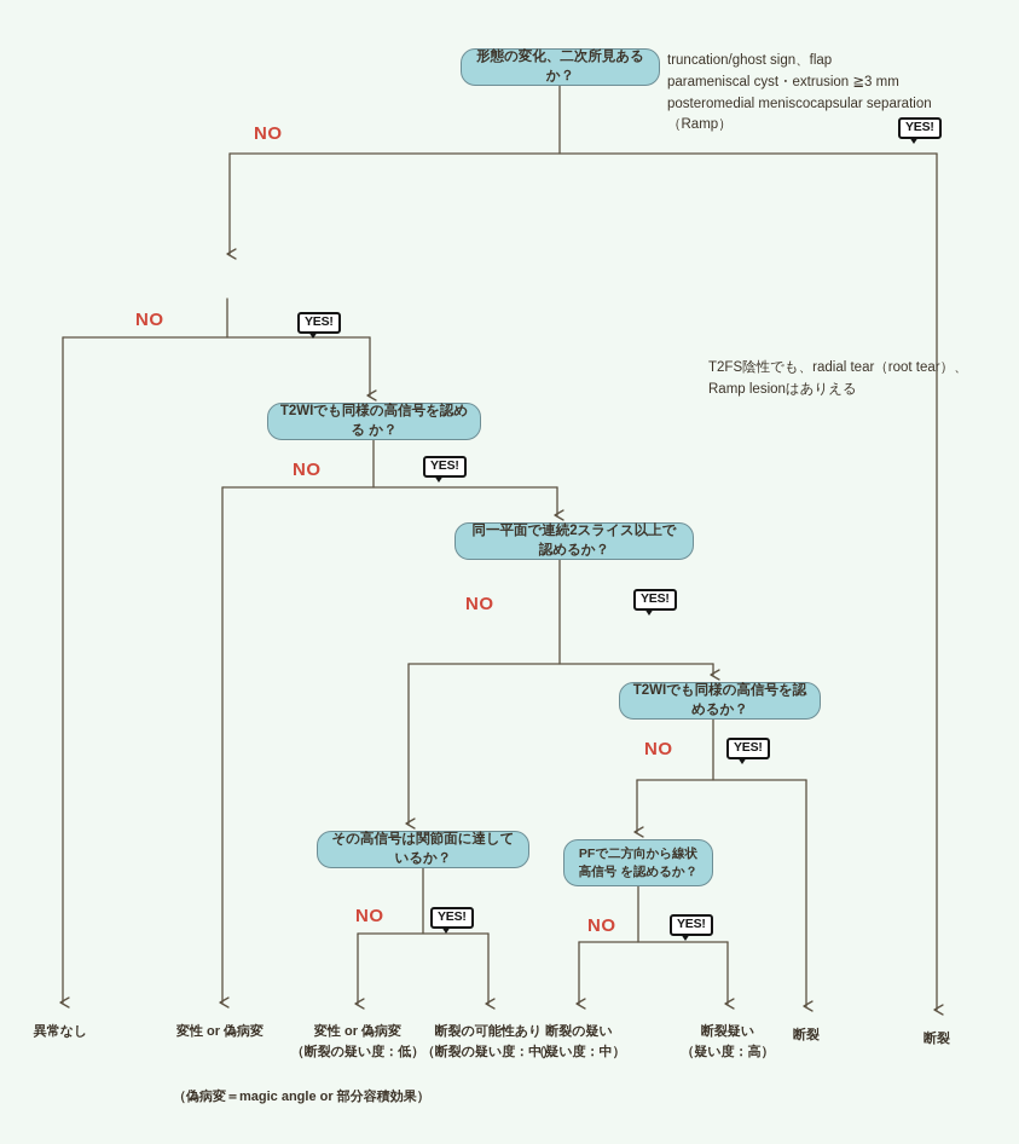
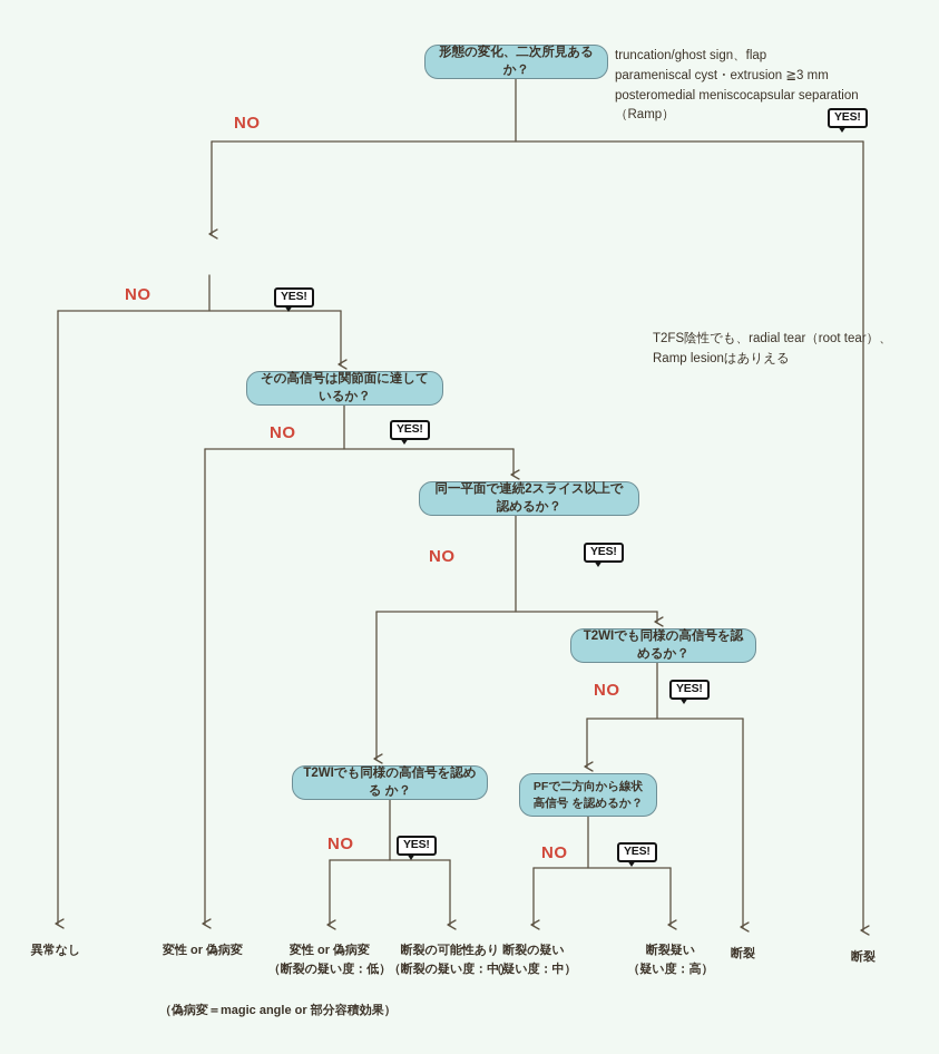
  形態の変化、二次所見あるか？
- T2WIでも同様の高信号を認める か？
+ その高信号は関節面に達しているか？
  同一平面で連続2スライス以上で認めるか？
  T2WIでも同様の高信号を認めるか？
- その高信号は関節面に達しているか？
+ T2WIでも同様の高信号を認める か？
  PFで二方向から線状高信号 を認めるか？
  NO
  NO
  NO
  NO
  NO
  NO
  NO
  YES!
  YES!
  YES!
  YES!
  YES!
  YES!
  YES!
  truncation/ghost sign、flap
  parameniscal cyst・extrusion ≧3 mm
  posteromedial meniscocapsular separation
  （Ramp）
  T2FS陰性でも、radial tear（root tear）、
  Ramp lesionはありえる
  異常なし
  変性 or 偽病変
  変性 or 偽病変
  （断裂の疑い度：低）
  断裂の可能性あり
  （断裂の疑い度：中）
  断裂の疑い
  （疑い度：中）
  断裂疑い
  （疑い度：高）
  断裂
  断裂
  （偽病変＝magic angle or 部分容積効果）
